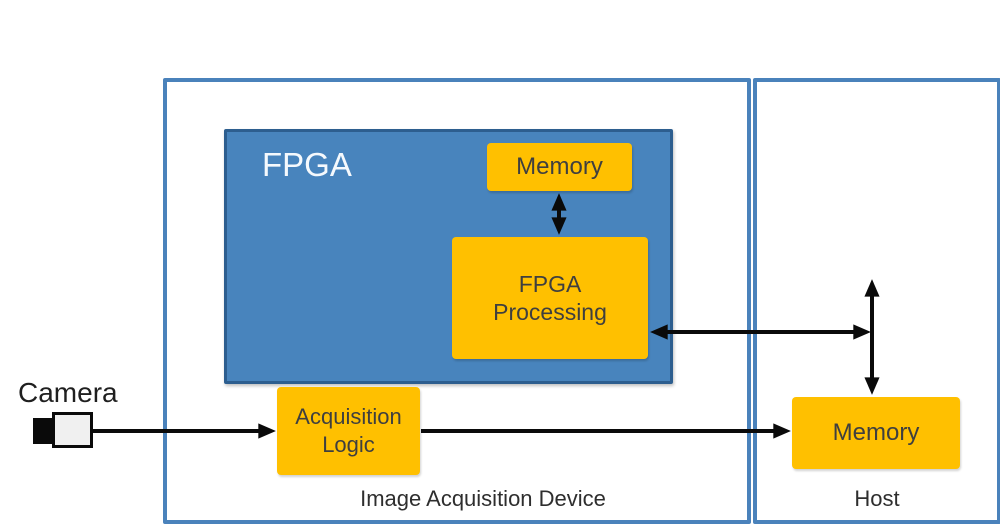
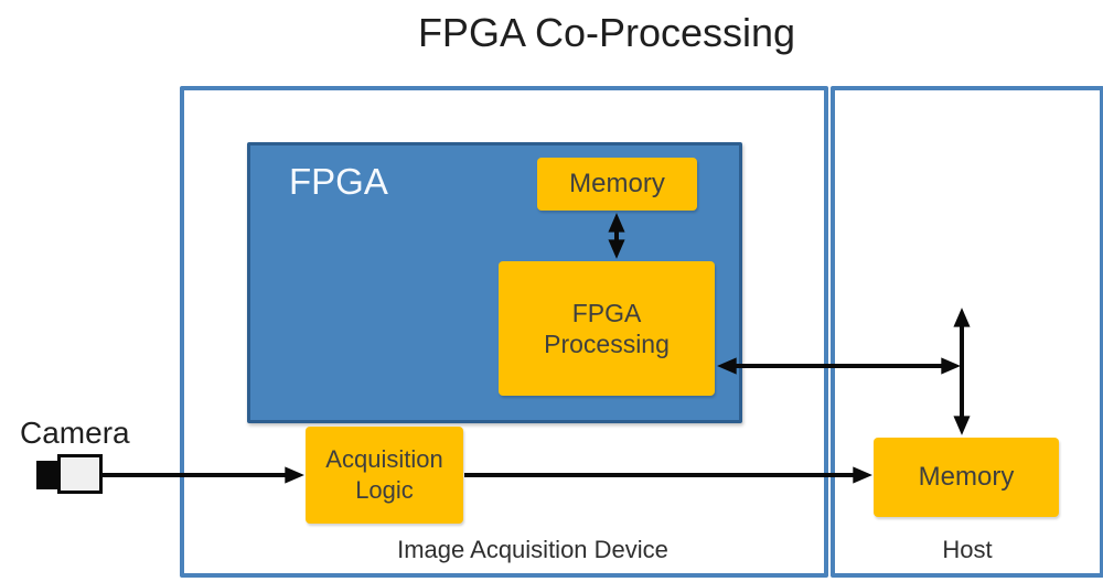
+ FPGA Co-Processing
  FPGA
  Memory
  FPGA
  Processing
  Acquisition
  Logic
  Image Acquisition Device
  Memory
  Host
  Camera
